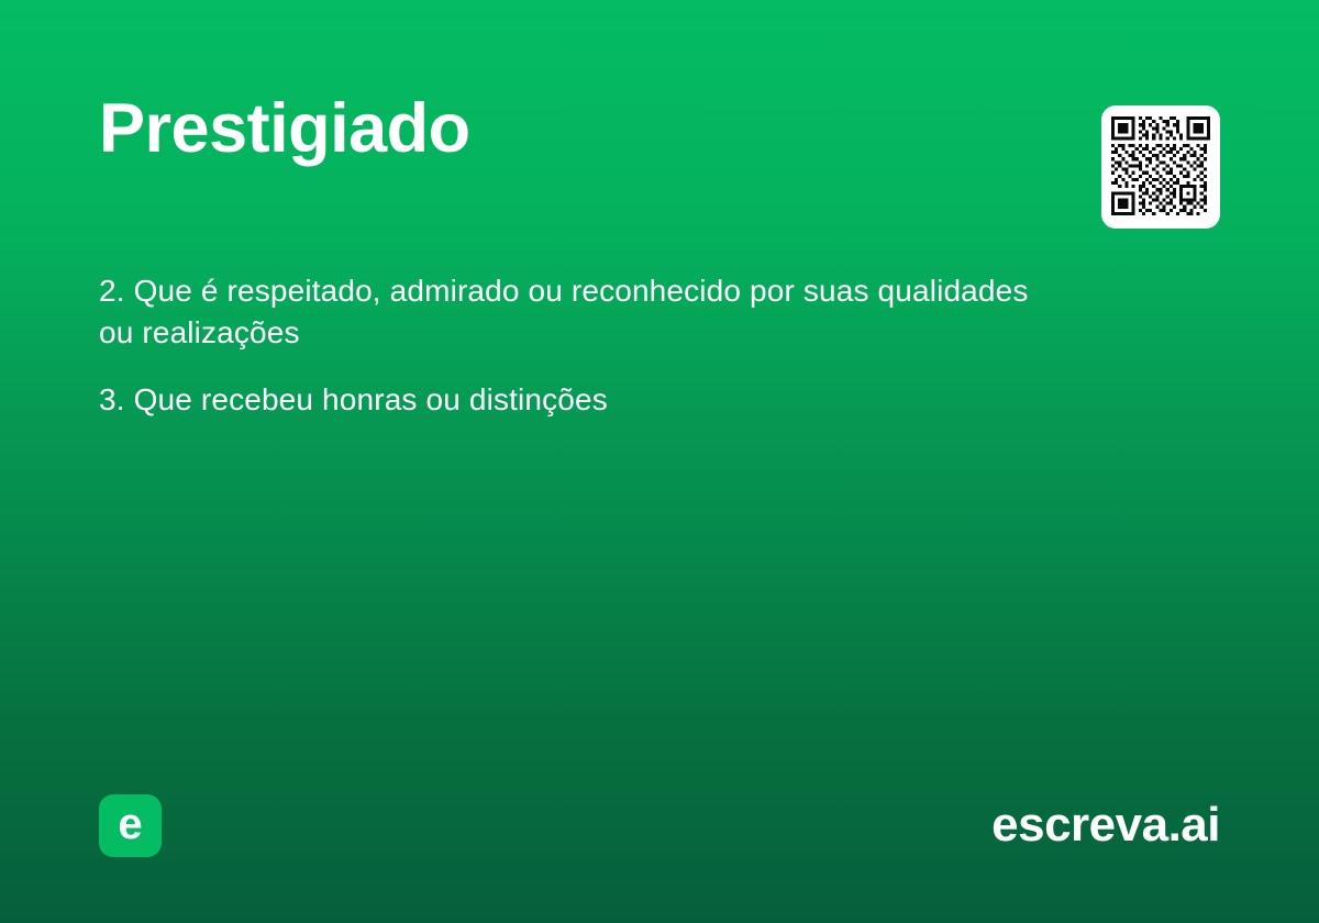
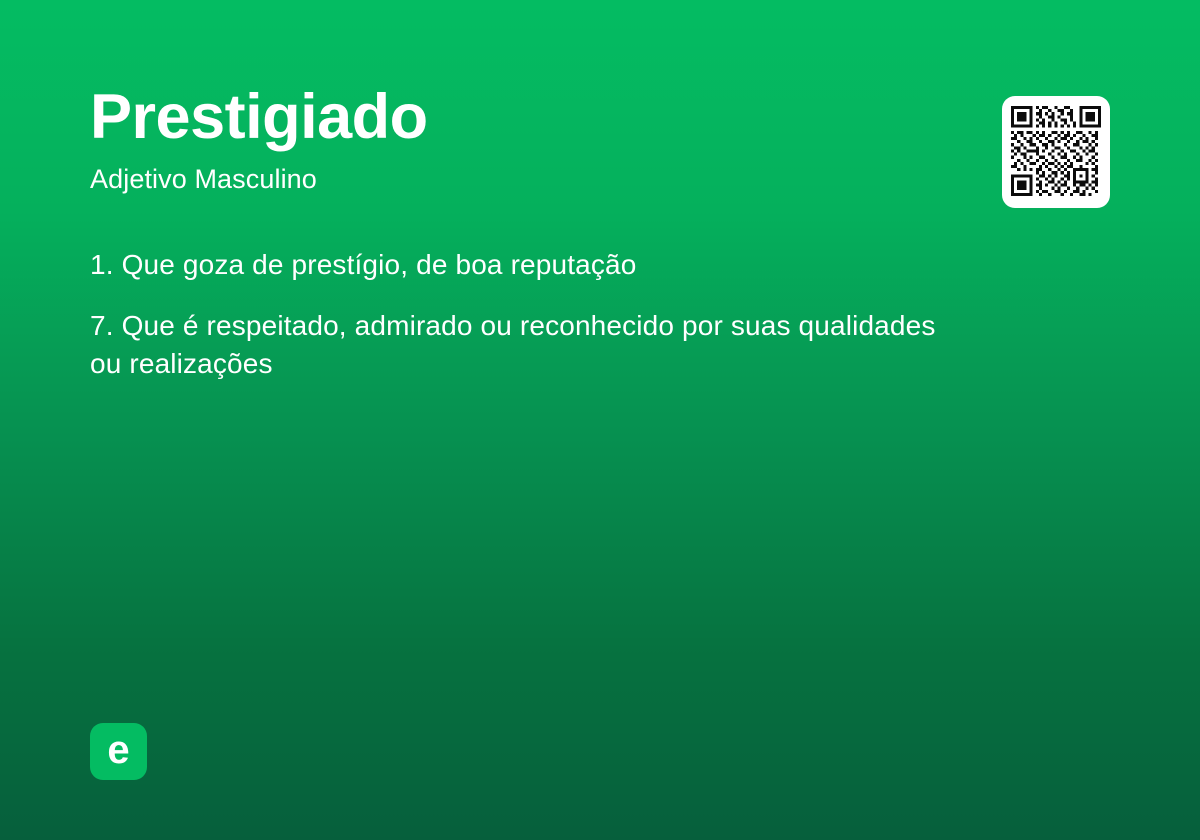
  Prestigiado
+ Adjetivo Masculino
+ 1. Que goza de prestígio, de boa reputação
- 2. Que é respeitado, admirado ou reconhecido por suas qualidades ou realizações
+ 7. Que é respeitado, admirado ou reconhecido por suas qualidades ou realizações
- 3. Que recebeu honras ou distinções
  e
- escreva.ai
